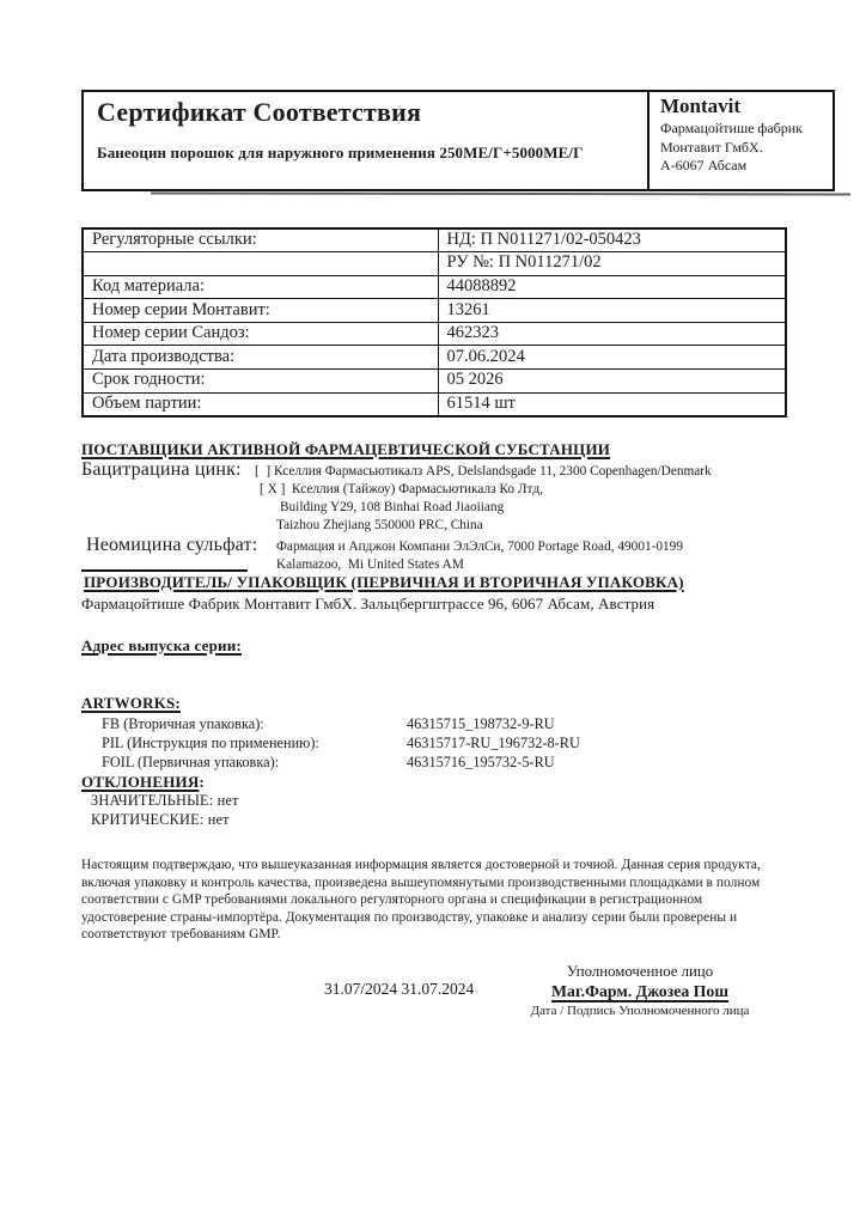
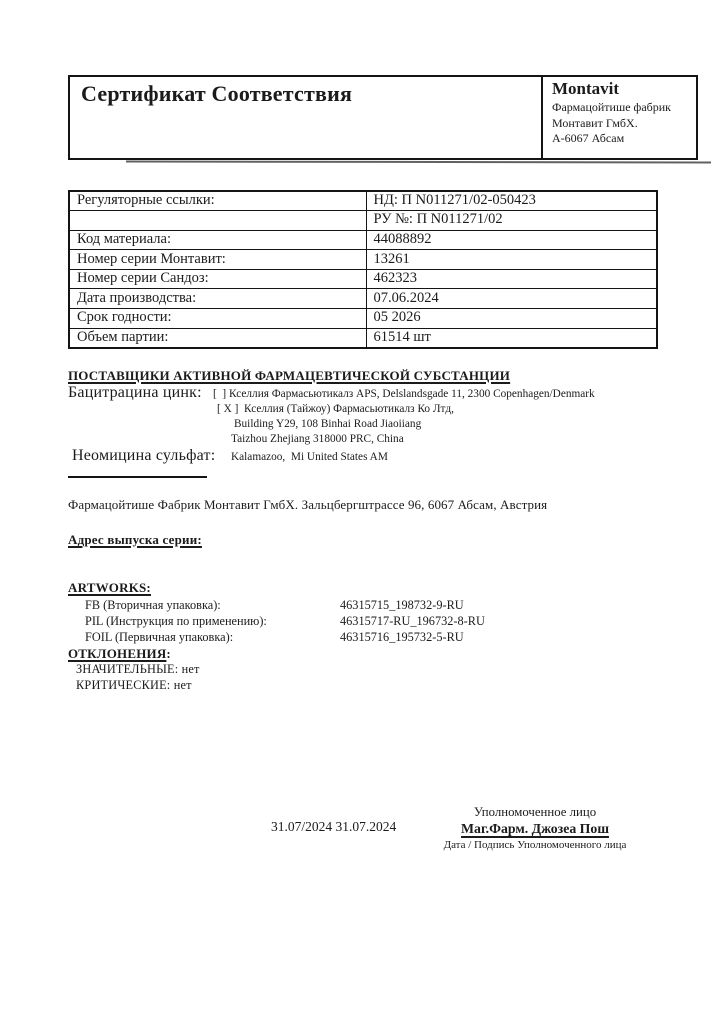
  Сертификат Соответствия
- Банеоцин порошок для наружного применения 250МЕ/Г+5000МЕ/Г
  Montavit
  Фармацойтише фабрик
  Монтавит ГмбХ.
  А-6067 Абсам
  Регуляторные ссылки:	НД: П N011271/02-050423
  	РУ №: П N011271/02
  Код материала:	44088892
  Номер серии Монтавит:	13261
  Номер серии Сандоз:	462323
  Дата производства:	07.06.2024
  Срок годности:	05 2026
  Объем партии:	61514 шт
  ПОСТАВЩИКИ АКТИВНОЙ ФАРМАЦЕВТИЧЕСКОЙ СУБСТАНЦИИ
  Бацитрацина цинк:
  [ ] Кселлия Фармасьютикалз APS, Delslandsgade 11, 2300 Copenhagen/Denmark
  [ X ] Кселлия (Тайжоу) Фармасьютикалз Ко Лтд,
  Building Y29, 108 Binhai Road Jiaoiiang
- Taizhou Zhejiang 550000 PRC, China
+ Taizhou Zhejiang 318000 PRC, China
  Неомицина сульфат:
- Фармация и Апджон Компани ЭлЭлСи, 7000 Portage Road, 49001-0199
  Kalamazoo, Mi United States AM
- ПРОИЗВОДИТЕЛЬ/ УПАКОВЩИК (ПЕРВИЧНАЯ И ВТОРИЧНАЯ УПАКОВКА)
  Фармацойтише Фабрик Монтавит ГмбХ. Зальцбергштрассе 96, 6067 Абсам, Австрия
  Адрес выпуска серии:
  ARTWORKS:
  FB (Вторичная упаковка):
  46315715_198732-9-RU
  PIL (Инструкция по применению):
  46315717-RU_196732-8-RU
  FOIL (Первичная упаковка):
  46315716_195732-5-RU
  ОТКЛОНЕНИЯ:
  ЗНАЧИТЕЛЬНЫЕ: нет
  КРИТИЧЕСКИЕ: нет
- Настоящим подтверждаю, что вышеуказанная информация является достоверной и точной. Данная серия продукта, включая упаковку и контроль качества, произведена вышеупомянутыми производственными площадками в полном соответствии с GMP требованиями локального регуляторного органа и спецификации в регистрационном удостоверение страны-импортёра. Документация по производству, упаковке и анализу серии были проверены и соответствуют требованиям GMP.
  31.07/2024 31.07.2024
  Уполномоченное лицо
  Маг.Фарм. Джозеа Пош
  Дата / Подпись Уполномоченного лица
